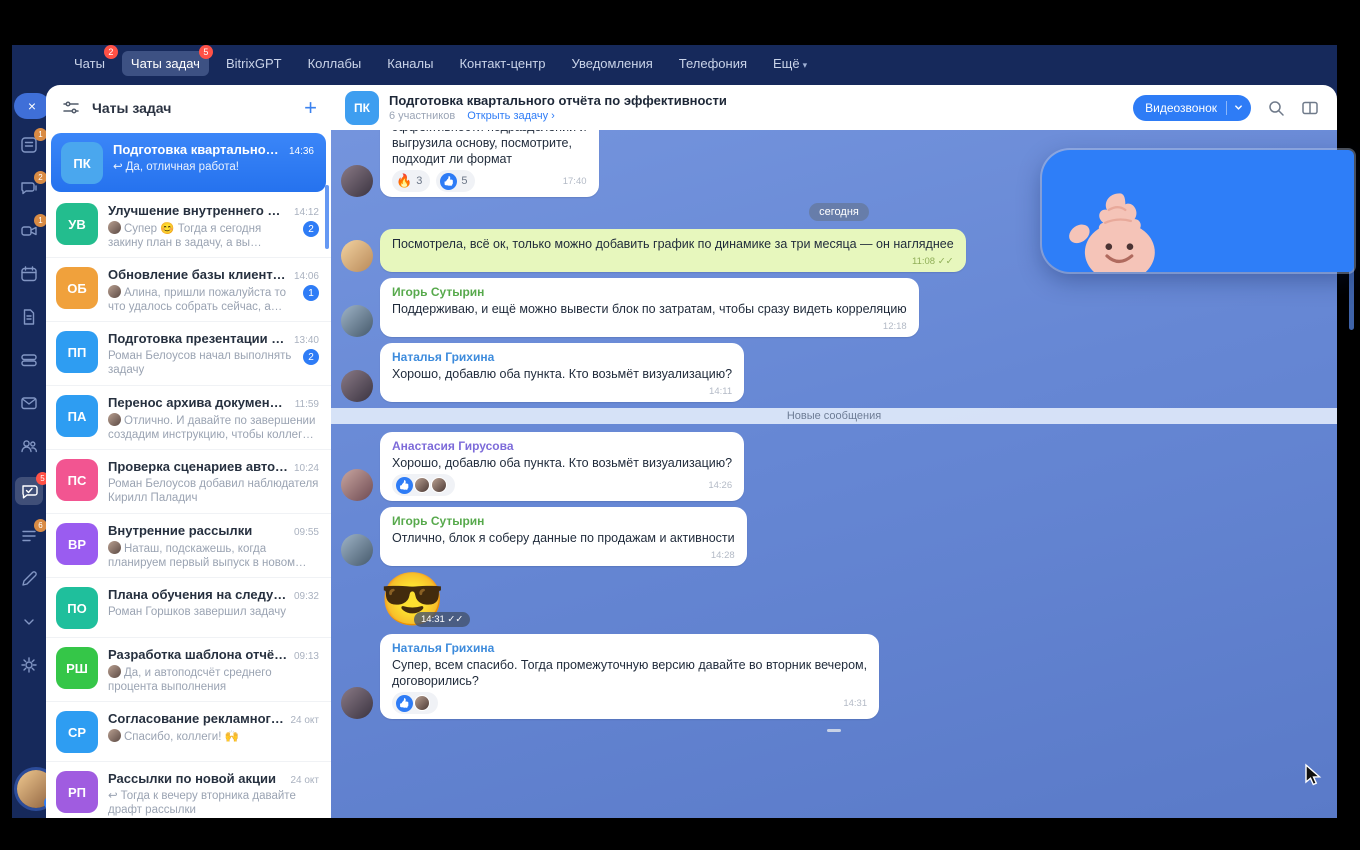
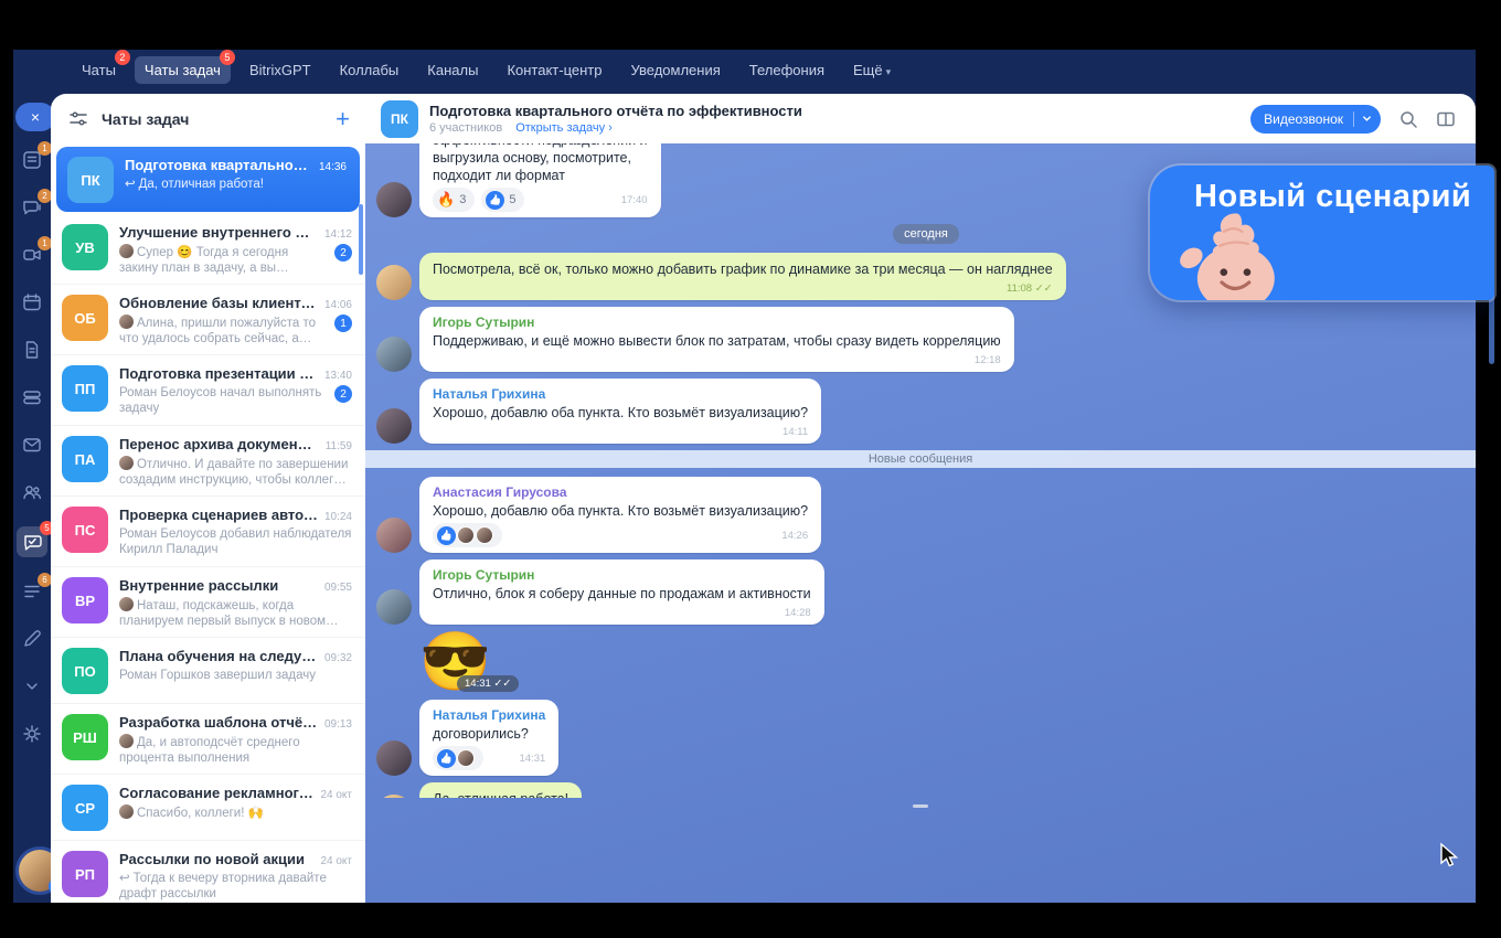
  Чаты
  2
  Чаты задач
  5
  BitrixGPT
  Коллабы
  Каналы
  Контакт-центр
  Уведомления
  Телефония
  Ещё ▾
  ×
  1
  2
  1
  5
  6
  Чаты задач
  +
  ПК
  Подготовка квартального
  14:36
  ↩ Да, отличная работа!
  УВ
  Улучшение внутреннего онб
  14:12
  2
  ОБ
  Обновление базы клиентов
  14:06
  Алина, пришли пожалуйста то что удалось собрать сейчас, а
  1
  ПП
  Подготовка презентации дл
  13:40
  Роман Белоусов начал выполнять задачу
  2
  ПА
  Перенос архива документов
  11:59
  Отлично. И давайте по завершении создадим инструкцию, чтобы коллеги
  ПС
  Проверка сценариев автома
  10:24
  Роман Белоусов добавил наблюдателя Кирилл Паладич
  ВР
  Внутренние рассылки
  09:55
  Наташ, подскажешь, когда планируем первый выпуск в новом
  ПО
  Плана обучения на следую
  09:32
  Роман Горшков завершил задачу
  РШ
  Разработка шаблона отчёта
  09:13
  Да, и автоподсчёт среднего процента выполнения
  СР
  Согласование рекламного
  24 окт
  Спасибо, коллеги! 🙌
  РП
  Рассылки по новой акции
  24 окт
  ↩ Тогда к вечеру вторника давайте драфт рассылки
  ПК
  Подготовка квартального отчёта по эффективности
  6 участников
  Открыть задачу ›
  Видеозвонок
  выгрузила основу, посмотрите,
  подходит ли формат
  🔥
  3
  👍
  5
  17:40
  сегодня
  Посмотрела, всё ок, только можно добавить график по динамике за три месяца — он нагляднее
  11:08 ✓✓
  Игорь Сутырин
  Поддерживаю, и ещё можно вывести блок по затратам, чтобы сразу видеть корреляцию
  12:18
  Наталья Грихина
  Хорошо, добавлю оба пункта. Кто возьмёт визуализацию?
  14:11
  Новые сообщения
  Анастасия Гирусова
  Хорошо, добавлю оба пункта. Кто возьмёт визуализацию?
  👍
  14:26
  Игорь Сутырин
  Отлично, блок я соберу данные по продажам и активности
  14:28
  😎
  14:31 ✓✓
  Наталья Грихина
- Супер, всем спасибо. Тогда промежуточную версию давайте во вторник вечером,
  договорились?
  👍
  14:31
+ Новый сценарий
